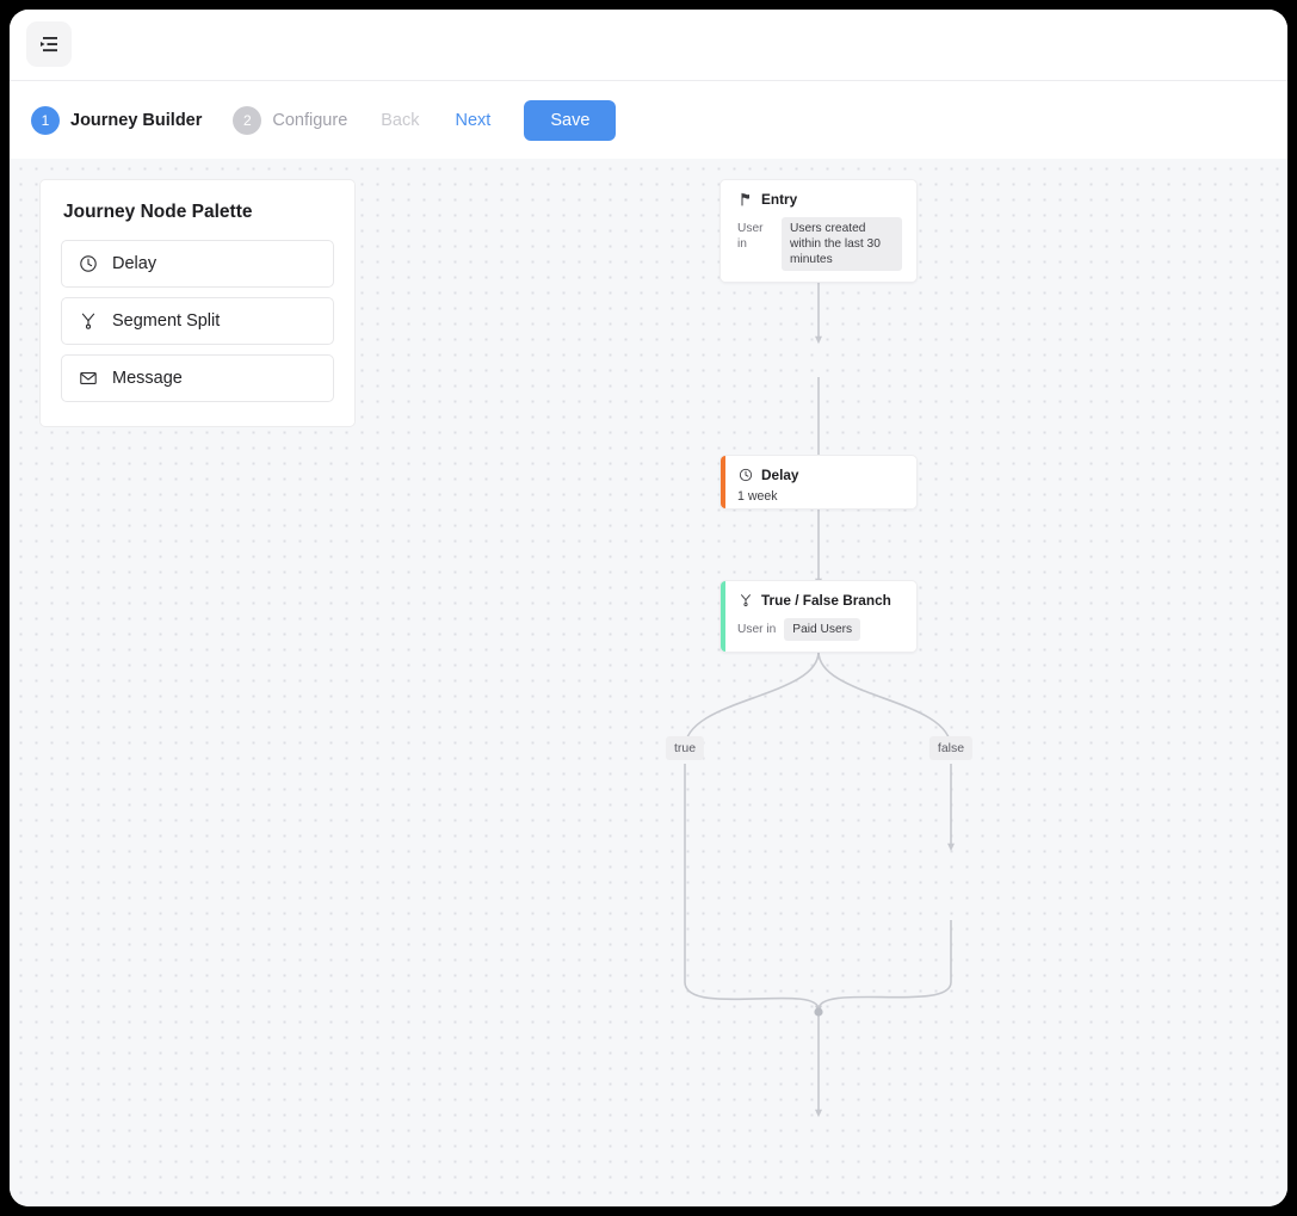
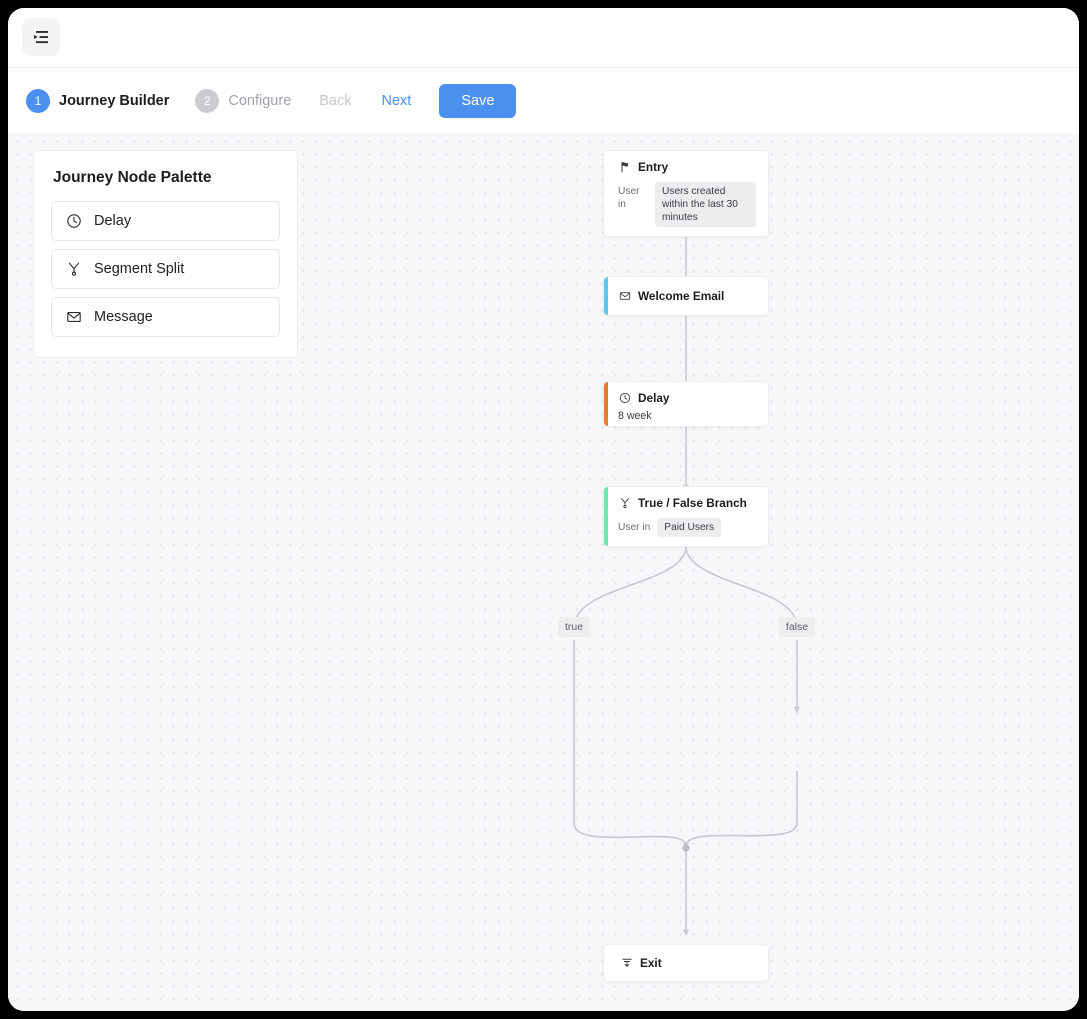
  1
  Journey Builder
  2
  Configure
  Back
  Next
  Save
  Journey Node Palette
  Delay
  Segment Split
  Message
  Entry
  User in
  Users created within the last 30 minutes
+ Welcome Email
  Delay
- 1 week
+ 8 week
  True / False Branch
  User in
  Paid Users
  true
  false
+ Exit
